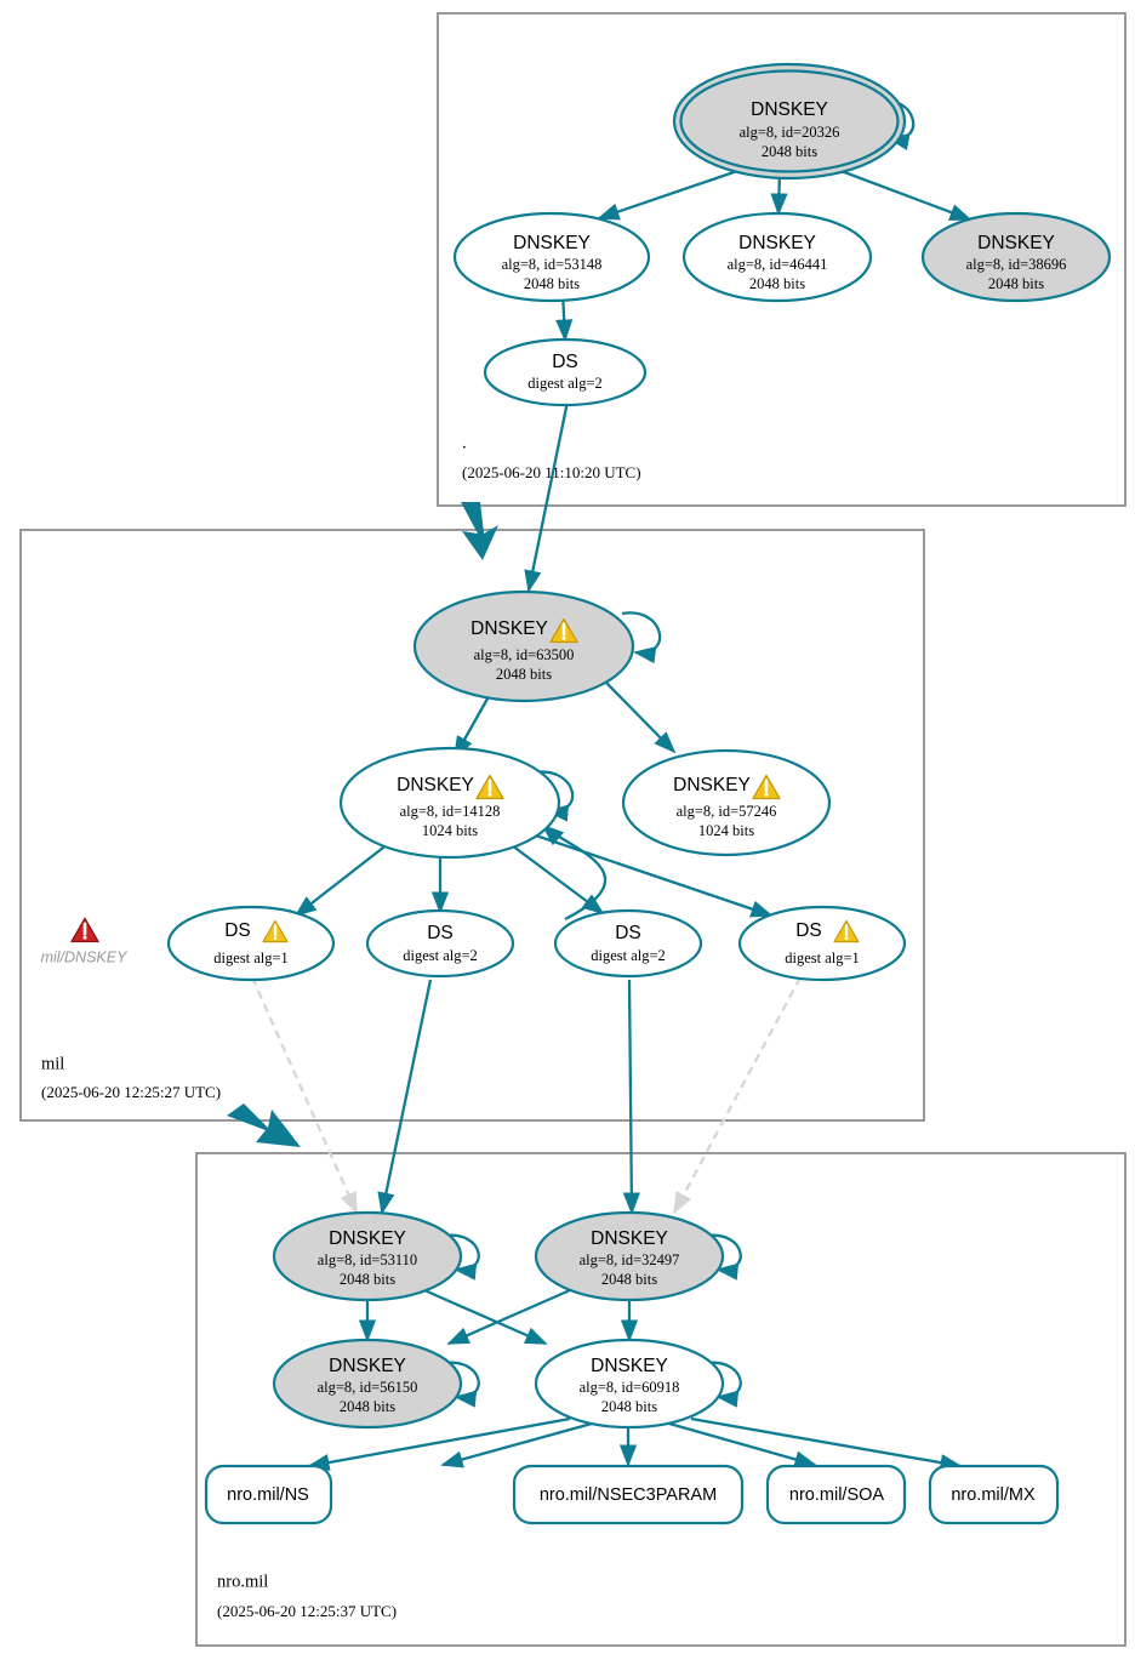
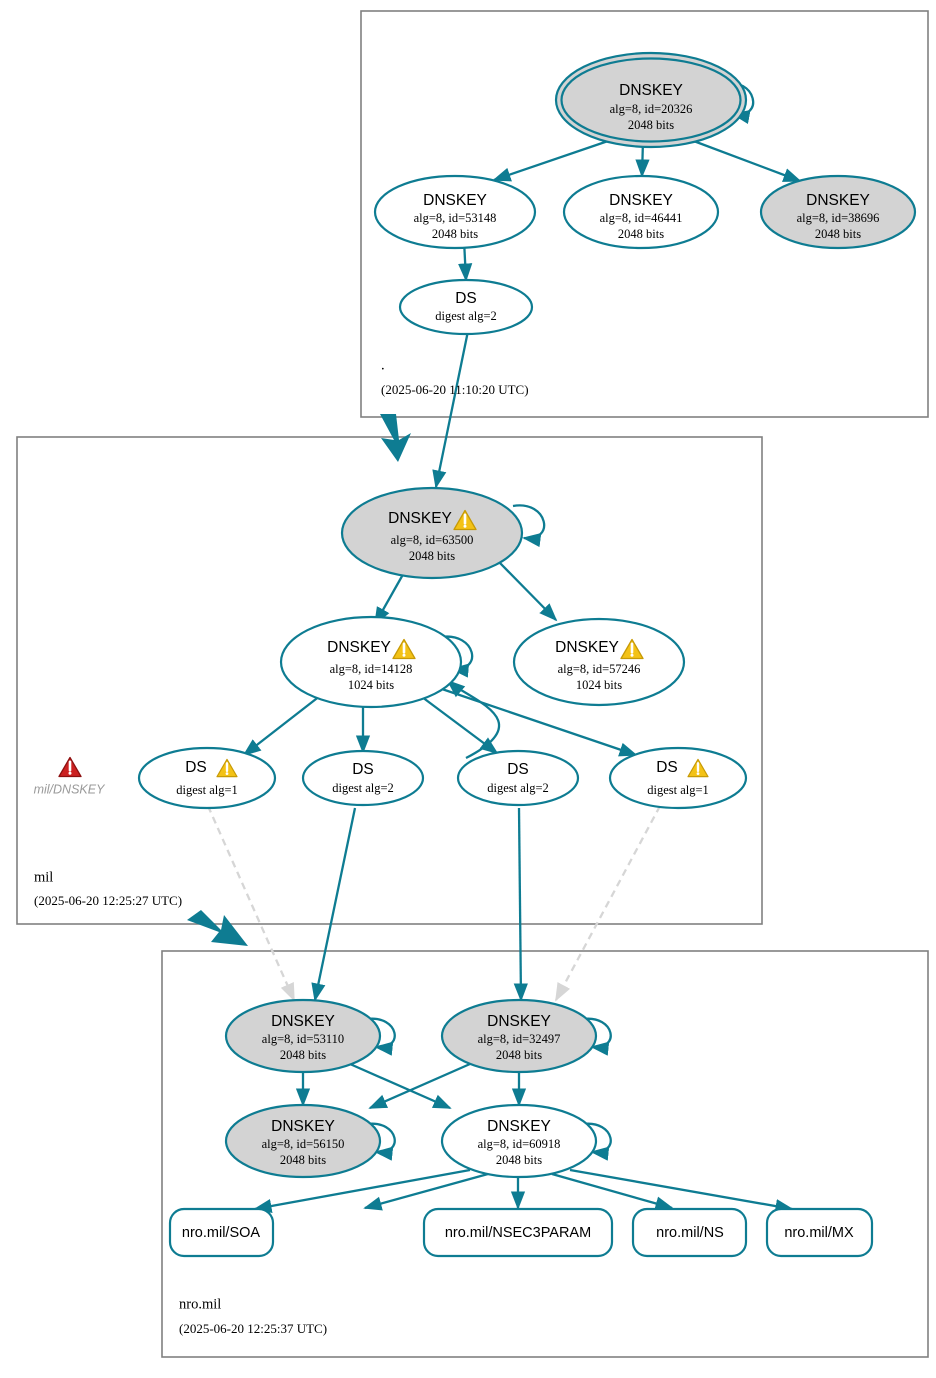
  DNSKEY
  alg=8, id=20326
  2048 bits
  DNSKEY
  alg=8, id=53148
  2048 bits
  DNSKEY
  alg=8, id=46441
  2048 bits
  DNSKEY
  alg=8, id=38696
  2048 bits
  DS
  digest alg=2
  .
  (2025-06-20 11:10:20 UTC)
  DNSKEY
  alg=8, id=63500
  2048 bits
  DNSKEY
  alg=8, id=14128
  1024 bits
  DNSKEY
  alg=8, id=57246
  1024 bits
  DS
  digest alg=1
  DS
  digest alg=2
  DS
  digest alg=2
  DS
  digest alg=1
  mil/DNSKEY
  mil
  (2025-06-20 12:25:27 UTC)
  DNSKEY
  alg=8, id=53110
  2048 bits
  DNSKEY
  alg=8, id=32497
  2048 bits
  DNSKEY
  alg=8, id=56150
  2048 bits
  DNSKEY
  alg=8, id=60918
  2048 bits
- nro.mil/NS
+ nro.mil/SOA
  nro.mil/NSEC3PARAM
- nro.mil/SOA
+ nro.mil/NS
  nro.mil/MX
  nro.mil
  (2025-06-20 12:25:37 UTC)
